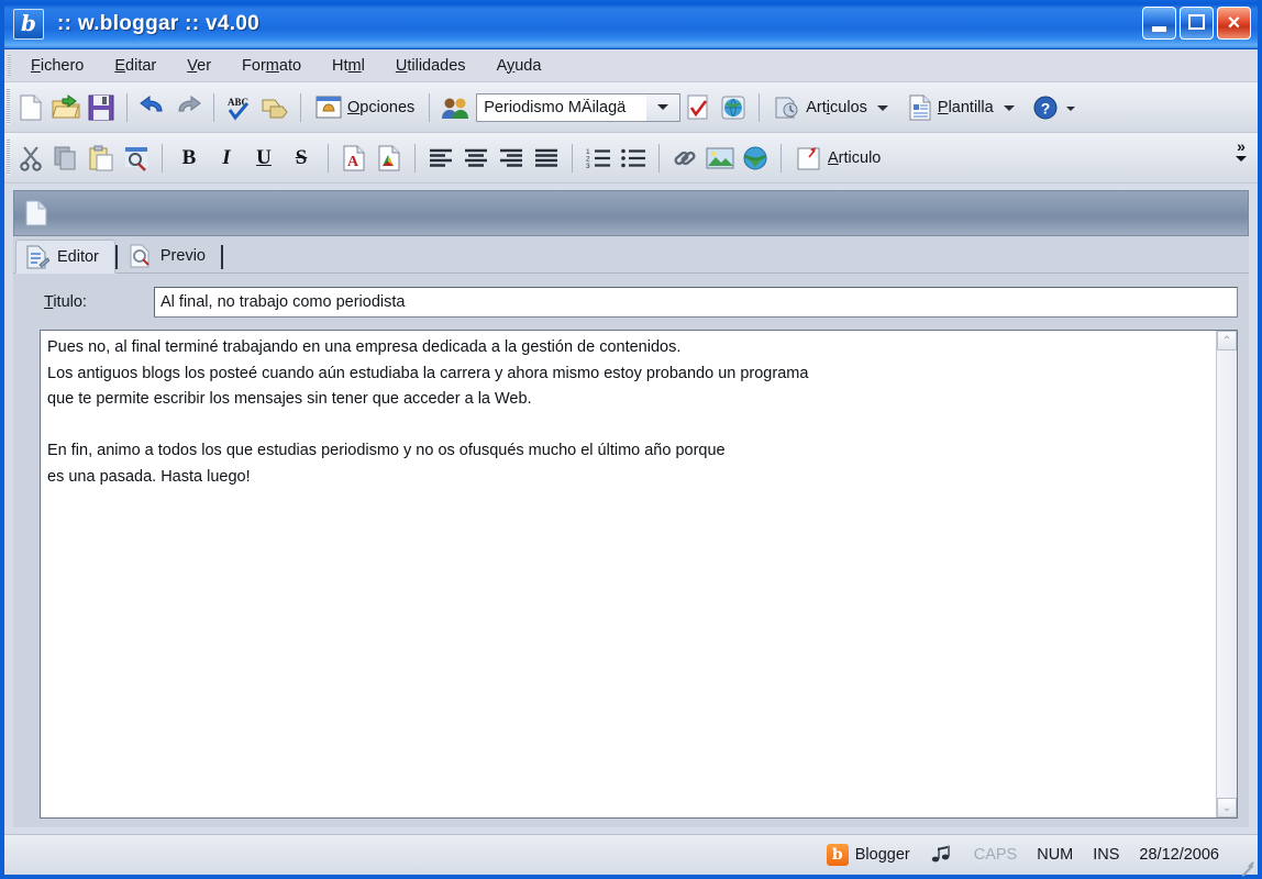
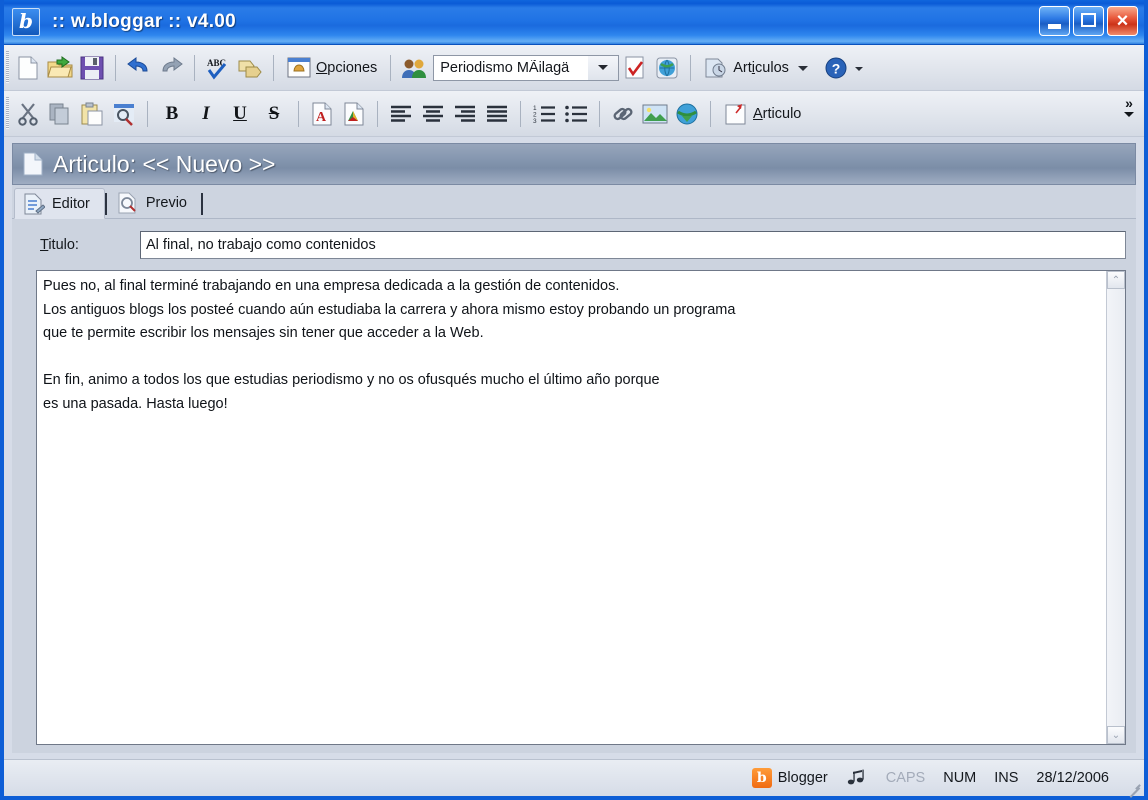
  b
  :: w.bloggar :: v4.00
  ×
- Fichero
- Editar
- Ver
- Formato
- Html
- Utilidades
- Ayuda
  ABC
  Opciones
  Periodismo MÃilagä
  Articulos
- Plantilla
  ?
  B
  I
  U
  S
  A
  Articulo
  »
+ Articulo: << Nuevo >>
  Editor
  Previo
  Titulo:
- Al final, no trabajo como periodista
+ Al final, no trabajo como contenidos
  Pues no, al final terminé trabajando en una empresa dedicada a la gestión de contenidos.
  Los antiguos blogs los posteé cuando aún estudiaba la carrera y ahora mismo estoy probando un programa
  que te permite escribir los mensajes sin tener que acceder a la Web.
  En fin, animo a todos los que estudias periodismo y no os ofusqués mucho el último año porque
  es una pasada. Hasta luego!
  ⌃
  ⌄
  b
  Blogger
  CAPS
  NUM
  INS
  28/12/2006
